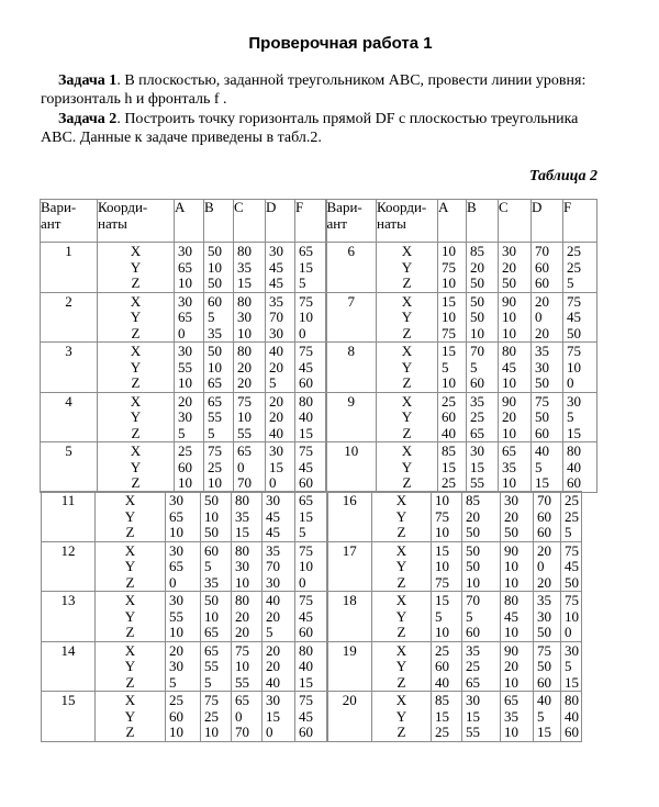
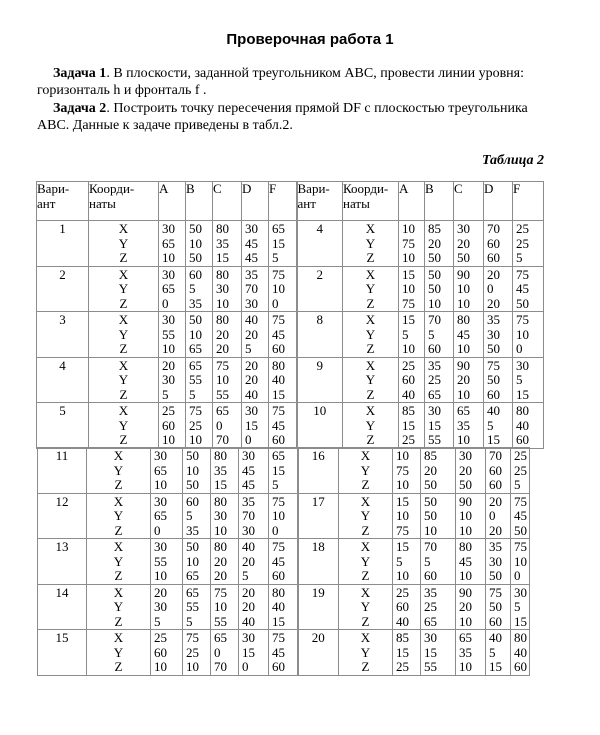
  Проверочная работа 1
- Задача 1. В плоскостью, заданной треугольником ABC, провести линии уровня:
+ Задача 1. В плоскости, заданной треугольником ABC, провести линии уровня:
  горизонталь h и фронталь f .
- Задача 2. Построить точку горизонталь прямой DF с плоскостью треугольника
+ Задача 2. Построить точку пересечения прямой DF с плоскостью треугольника
  ABC. Данные к задаче приведены в табл.2.
  Таблица 2
  Вари-ант	Коорди-наты	A	B	C	D	F	Вари-ант	Коорди-наты	A	B	C	D	F
- 1	XYZ	306510	501050	803515	304545	65155	6	XYZ	107510	852050	302050	706060	25255
+ 1	XYZ	306510	501050	803515	304545	65155	4	XYZ	107510	852050	302050	706060	25255
- 2	XYZ	30650	60535	803010	357030	75100	7	XYZ	151075	505010	901010	20020	754550
+ 2	XYZ	30650	60535	803010	357030	75100	2	XYZ	151075	505010	901010	20020	754550
  3	XYZ	305510	501065	802020	40205	754560	8	XYZ	15510	70560	804510	353050	75100
  4	XYZ	20305	65555	751055	202040	804015	9	XYZ	256040	352565	902010	755060	30515
  5	XYZ	256010	752510	65070	30150	754560	10	XYZ	851525	301555	653510	40515	804060
  11	XYZ	306510	501050	803515	304545	65155	16	XYZ	107510	852050	302050	706060	25255
  12	XYZ	30650	60535	803010	357030	75100	17	XYZ	151075	505010	901010	20020	754550
  13	XYZ	305510	501065	802020	40205	754560	18	XYZ	15510	70560	804510	353050	75100
  14	XYZ	20305	65555	751055	202040	804015	19	XYZ	256040	352565	902010	755060	30515
  15	XYZ	256010	752510	65070	30150	754560	20	XYZ	851525	301555	653510	40515	804060
